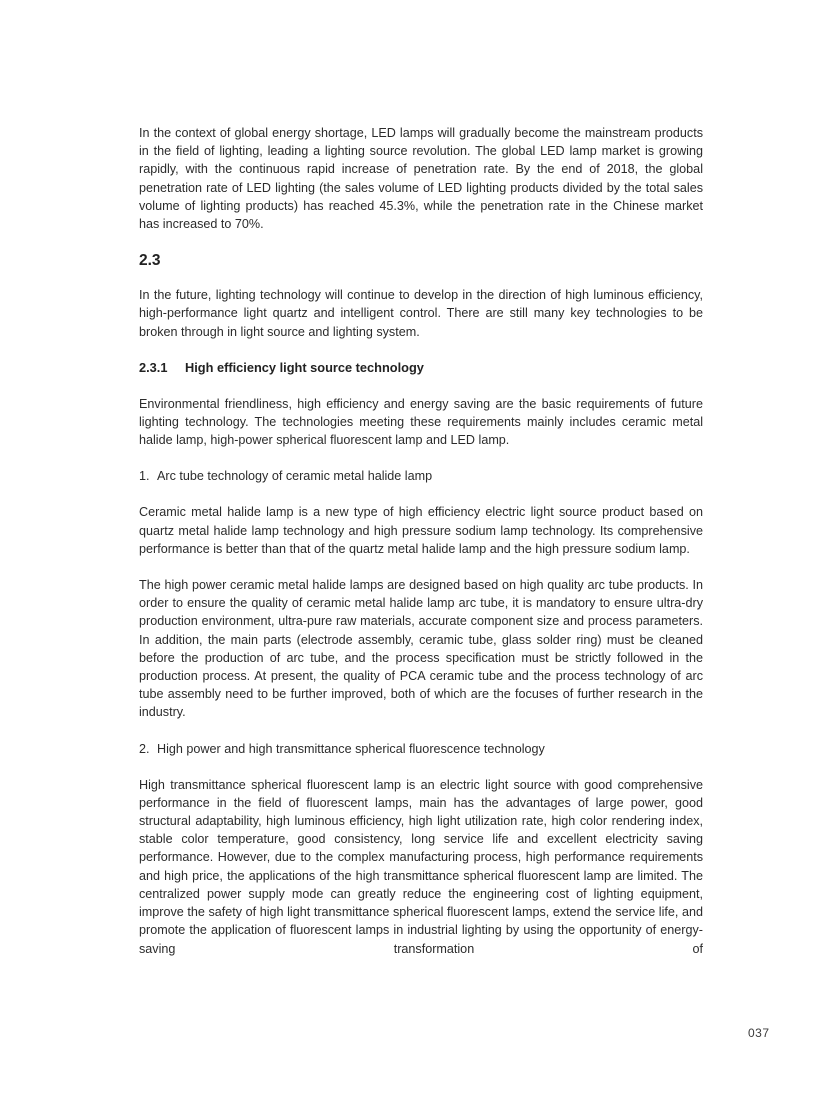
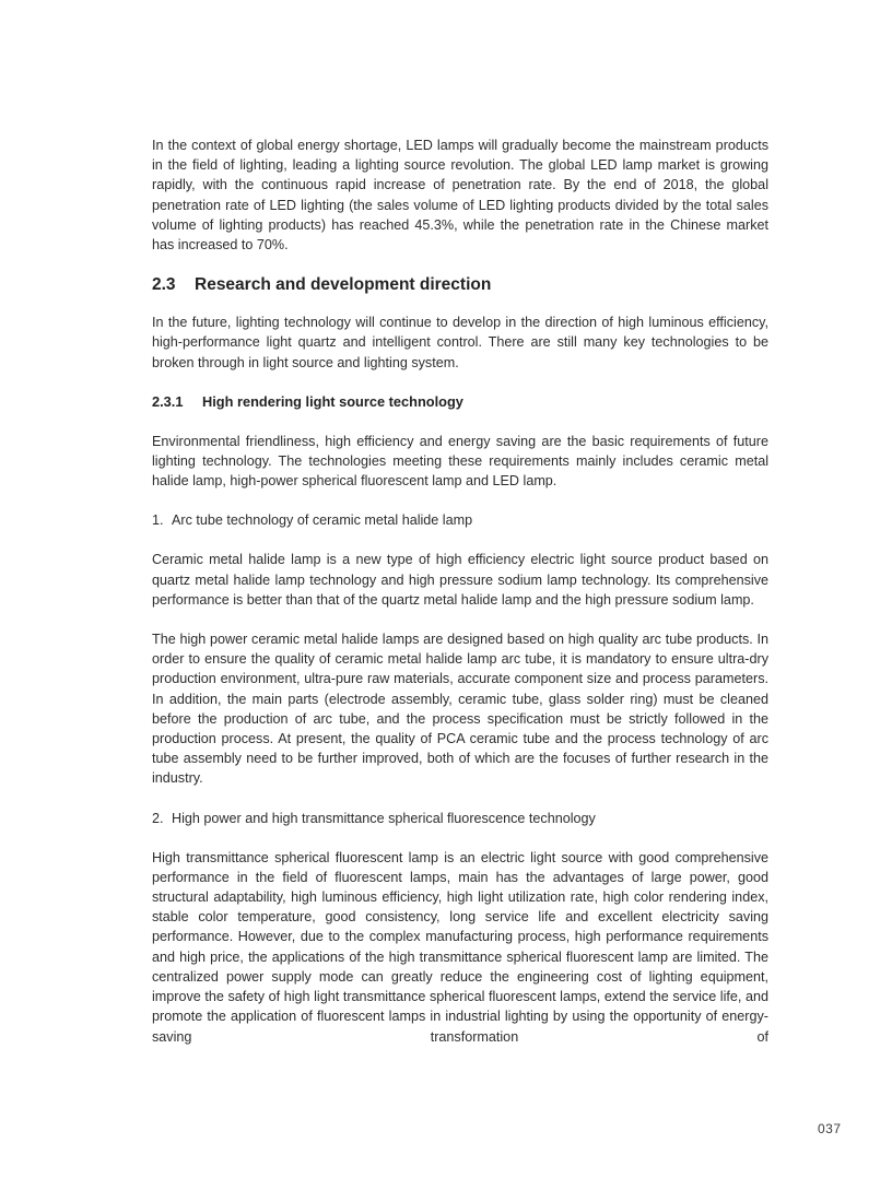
  In the context of global energy shortage, LED lamps will gradually become the mainstream products in the field of lighting, leading a lighting source revolution. The global LED lamp market is growing rapidly, with the continuous rapid increase of penetration rate. By the end of 2018, the global penetration rate of LED lighting (the sales volume of LED lighting products divided by the total sales volume of lighting products) has reached 45.3%, while the penetration rate in the Chinese market has increased to 70%.
  2.3
+ Research and development direction
  In the future, lighting technology will continue to develop in the direction of high luminous efficiency, high-performance light quartz and intelligent control. There are still many key technologies to be broken through in light source and lighting system.
  2.3.1
- High efficiency light source technology
+ High rendering light source technology
  Environmental friendliness, high efficiency and energy saving are the basic requirements of future lighting technology. The technologies meeting these requirements mainly includes ceramic metal halide lamp, high-power spherical fluorescent lamp and LED lamp.
  1.
  Arc tube technology of ceramic metal halide lamp
  Ceramic metal halide lamp is a new type of high efficiency electric light source product based on quartz metal halide lamp technology and high pressure sodium lamp technology. Its comprehensive performance is better than that of the quartz metal halide lamp and the high pressure sodium lamp.
  The high power ceramic metal halide lamps are designed based on high quality arc tube products. In order to ensure the quality of ceramic metal halide lamp arc tube, it is mandatory to ensure ultra-dry production environment, ultra-pure raw materials, accurate component size and process parameters. In addition, the main parts (electrode assembly, ceramic tube, glass solder ring) must be cleaned before the production of arc tube, and the process specification must be strictly followed in the production process. At present, the quality of PCA ceramic tube and the process technology of arc tube assembly need to be further improved, both of which are the focuses of further research in the industry.
  2.
  High power and high transmittance spherical fluorescence technology
  High transmittance spherical fluorescent lamp is an electric light source with good comprehensive performance in the field of fluorescent lamps, main has the advantages of large power, good structural adaptability, high luminous efficiency, high light utilization rate, high color rendering index, stable color temperature, good consistency, long service life and excellent electricity saving performance. However, due to the complex manufacturing process, high performance requirements and high price, the applications of the high transmittance spherical fluorescent lamp are limited. The centralized power supply mode can greatly reduce the engineering cost of lighting equipment, improve the safety of high light transmittance spherical fluorescent lamps, extend the service life, and promote the application of fluorescent lamps in industrial lighting by using the opportunity of energy-saving transformation of
  037
